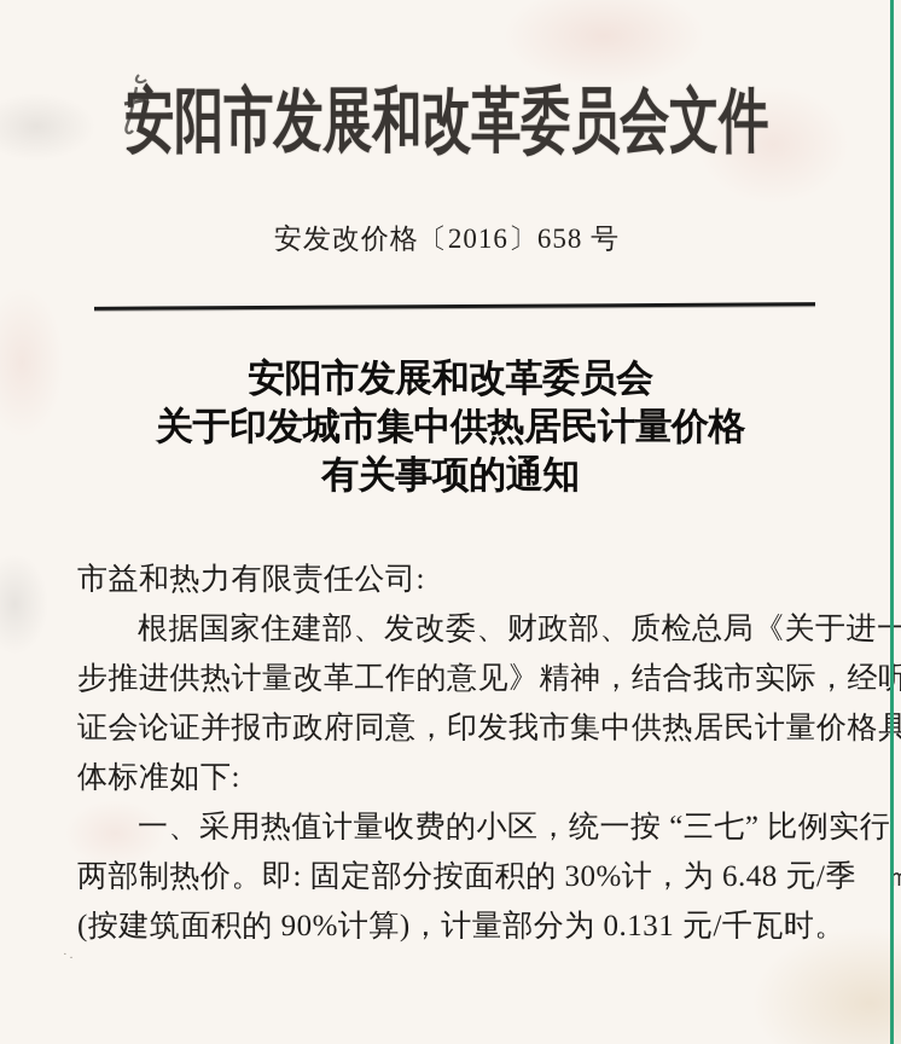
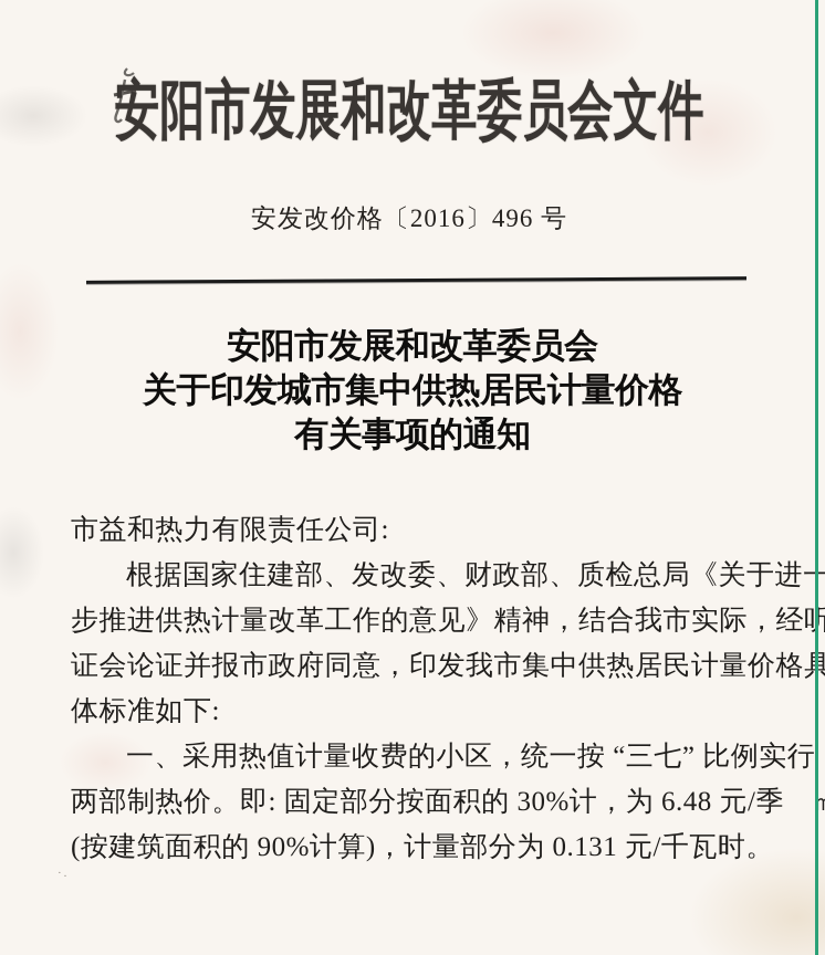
  安阳市发展和改革委员会文件
- 安发改价格〔2016〕658 号
+ 安发改价格〔2016〕496 号
  安阳市发展和改革委员会
  关于印发城市集中供热居民计量价格
  有关事项的通知
  市益和热力有限责任公司:
  根据国家住建部、发改委、财政部、质检总局《关于进
  步推进供热计量改革工作的意见》精神，结合我市实际，经
  证会论证并报市政府同意，印发我市集中供热居民计量价格
  体标准如下:
  一、采用热值计量收费的小区，统一按 “三七” 比例实行
  两部制热价。即: 固定部分按面积的 30%计，为 6.48 元/季
  (按建筑面积的 90%计算)，计量部分为 0.131 元/千瓦时。
  ·.
